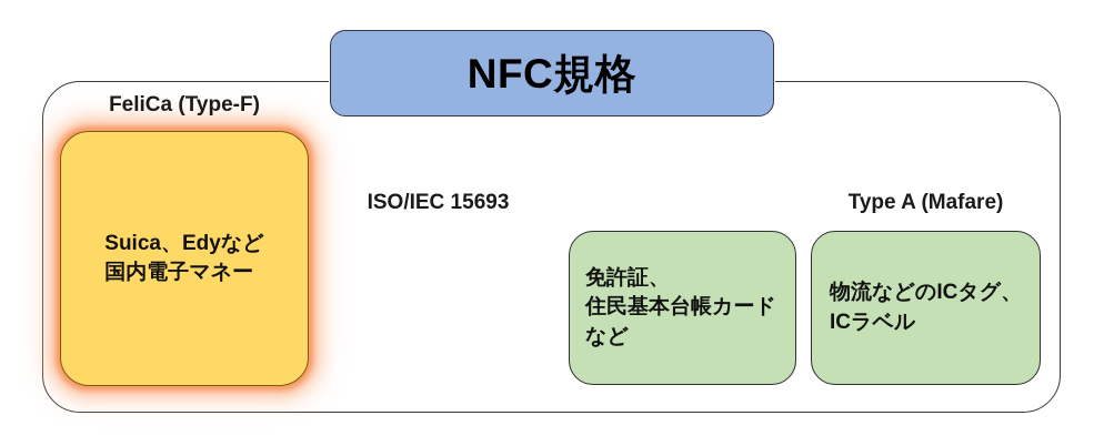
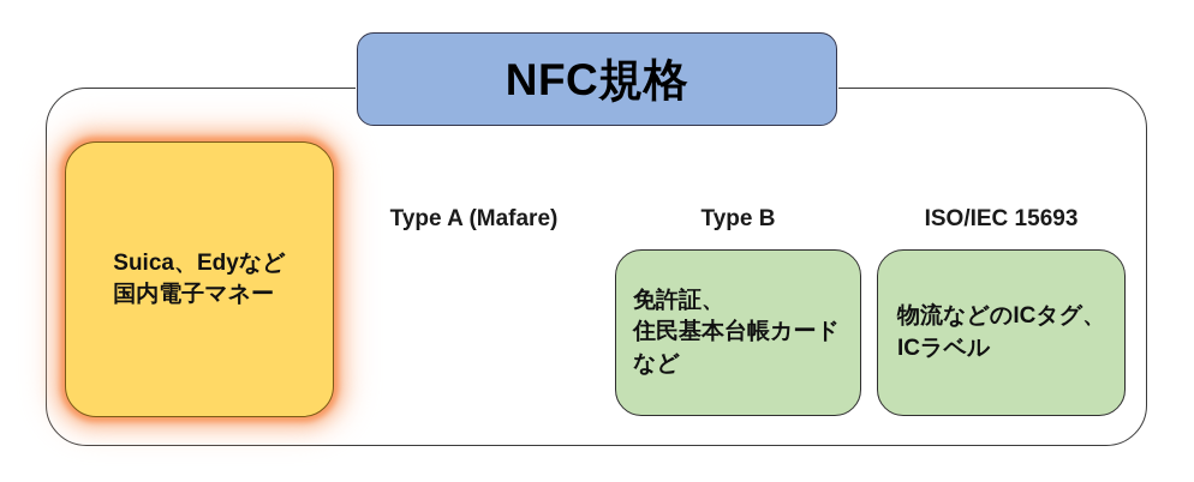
  NFC規格
- FeliCa (Type-F)
  Suica、Edyなど
  国内電子マネー
- ISO/IEC 15693
+ Type A (Mafare)
+ Type B
  免許証、
  住民基本台帳カード
  など
- Type A (Mafare)
+ ISO/IEC 15693
  物流などのICタグ、
  ICラベル
